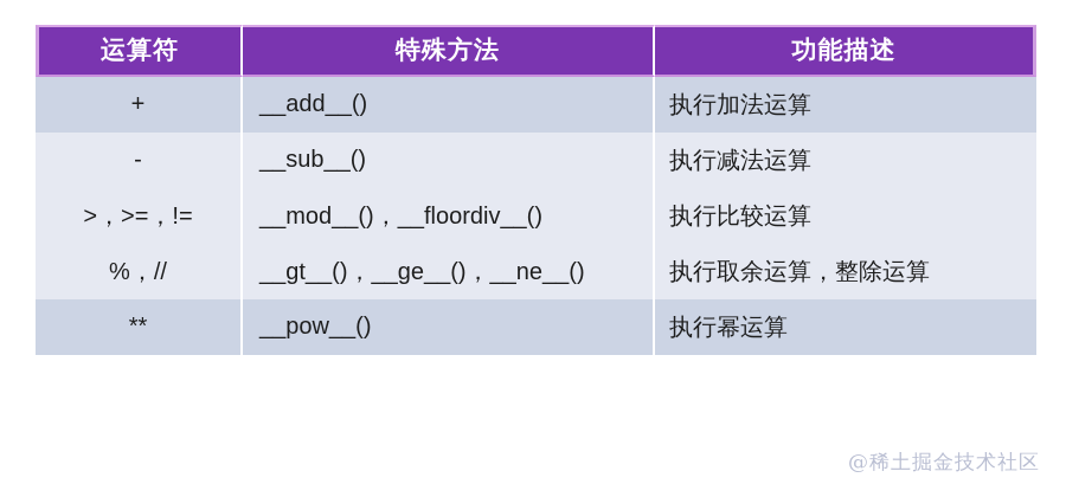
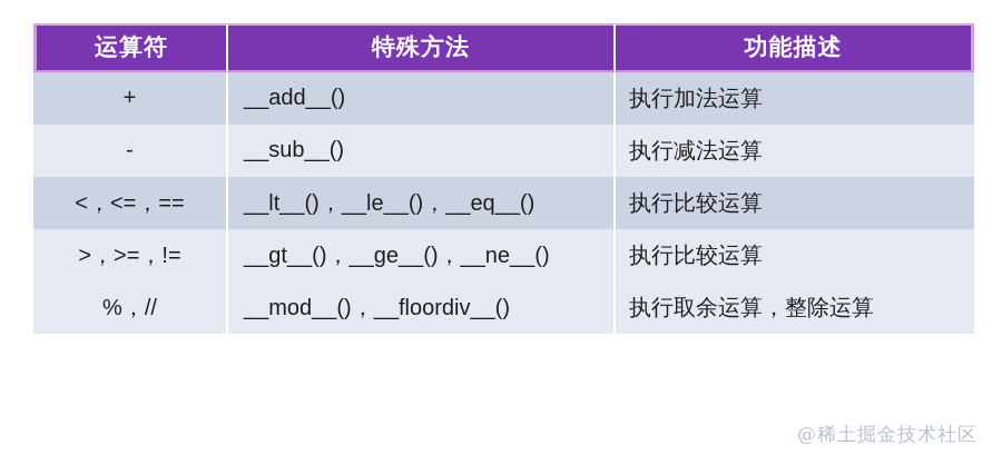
  运算符	特殊方法	功能描述
  +	__add__()	执行加法运算
  -	__sub__()	执行减法运算
+ <，<=，==	__lt__()，__le__()，__eq__()	执行比较运算
- >，>=，!=	__mod__()，__floordiv__()	执行比较运算
+ >，>=，!=	__gt__()，__ge__()，__ne__()	执行比较运算
- %，//	__gt__()，__ge__()，__ne__()	执行取余运算，整除运算
+ %，//	__mod__()，__floordiv__()	执行取余运算，整除运算
- **	__pow__()	执行幂运算
  @稀土掘金技术社区
